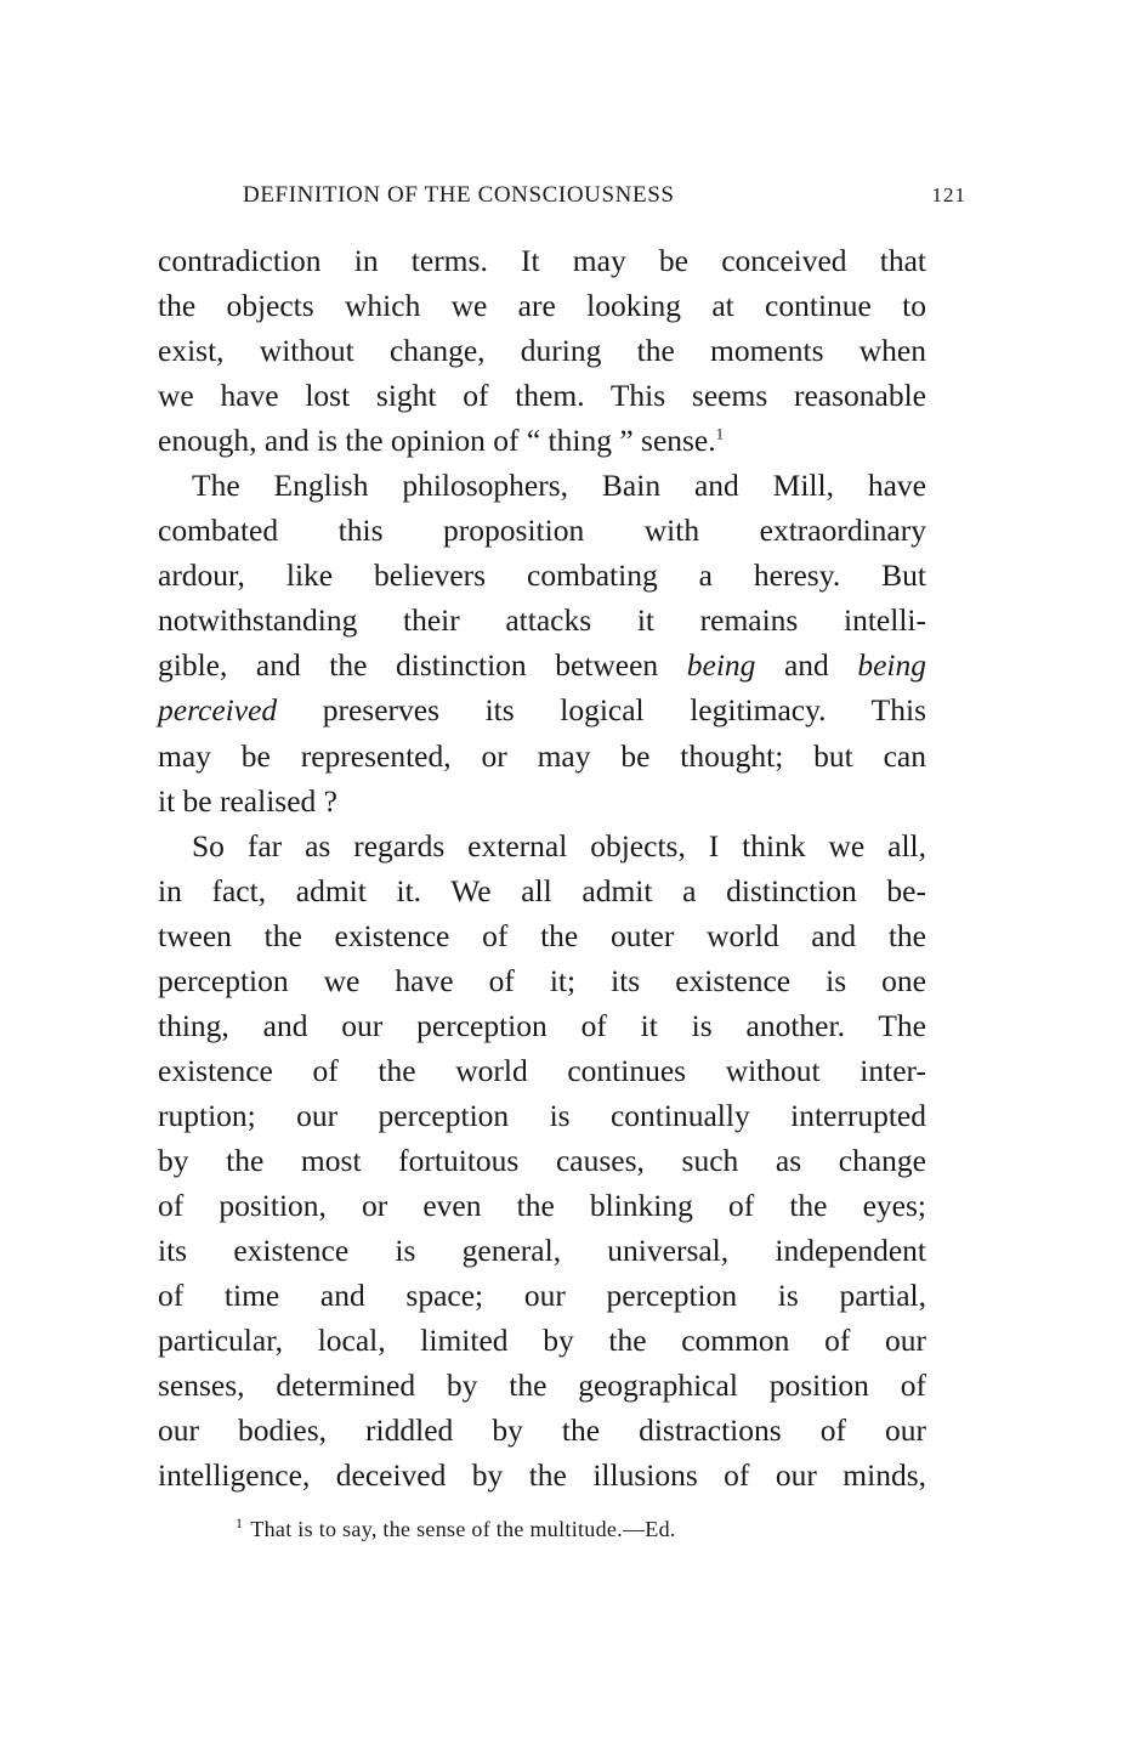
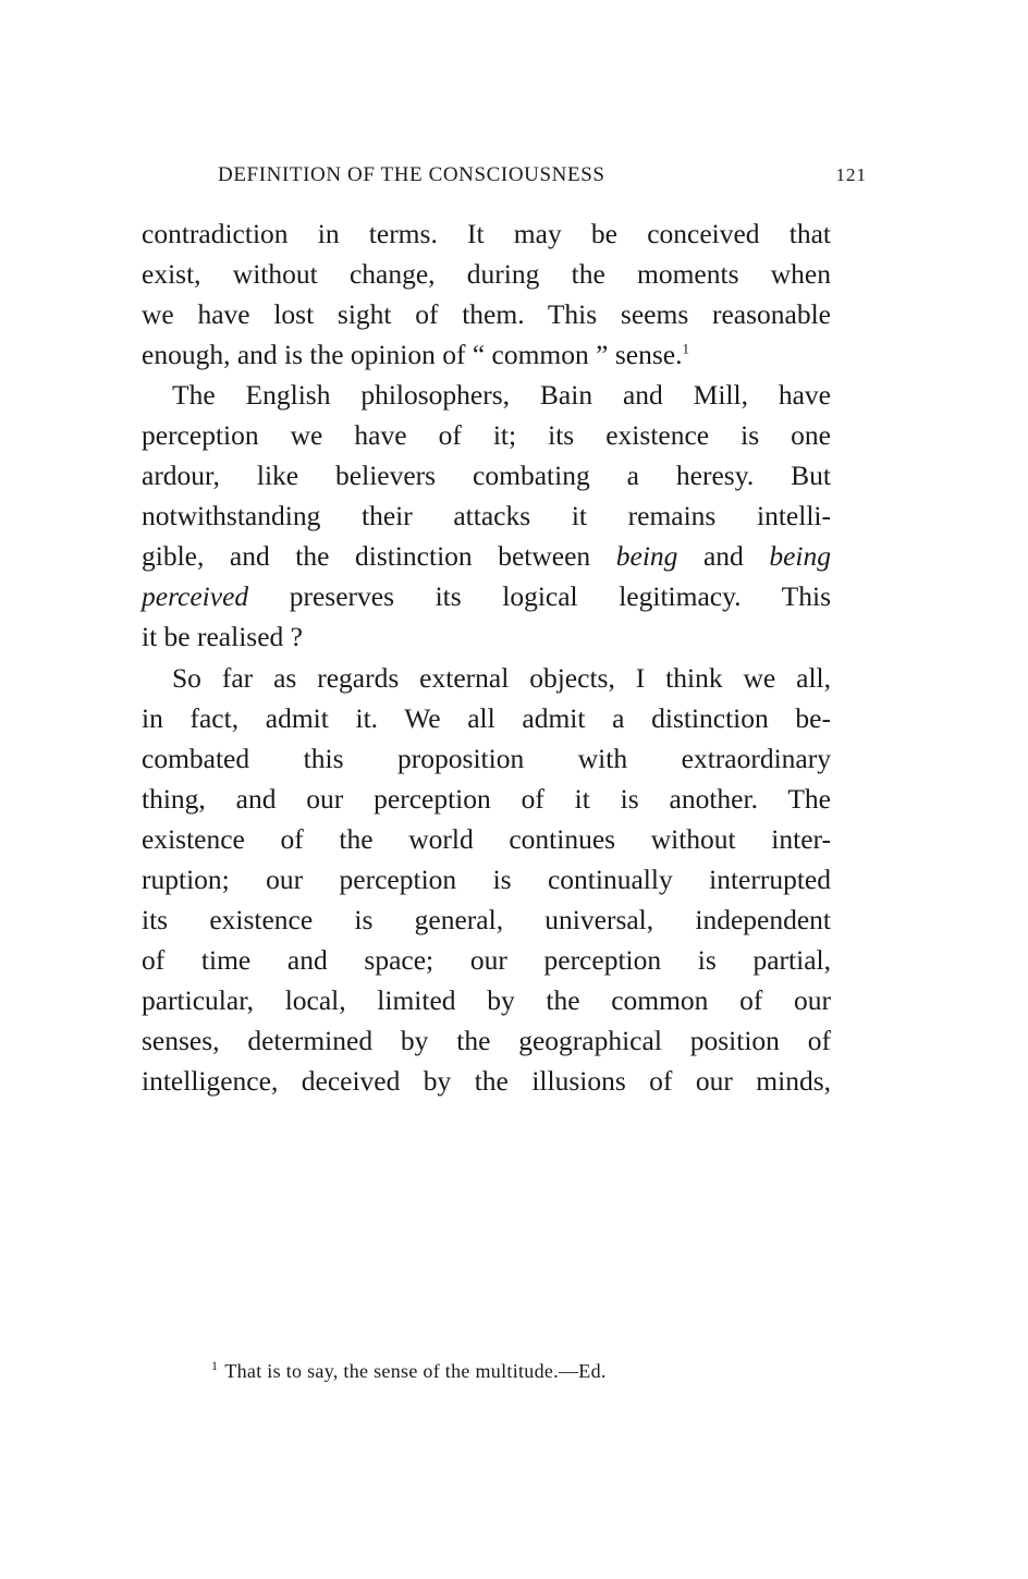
  DEFINITION OF THE CONSCIOUSNESS
  121
  contradiction in terms. It may be conceived that
- the objects which we are looking at continue to
  exist, without change, during the moments when
  we have lost sight of them. This seems reasonable
- enough, and is the opinion of “ thing ” sense.1
+ enough, and is the opinion of “ common ” sense.1
  The English philosophers, Bain and Mill, have
- combated this proposition with extraordinary
+ perception we have of it; its existence is one
  ardour, like believers combating a heresy. But
  notwithstanding their attacks it remains intelli-
  gible, and the distinction between being and being
  perceived preserves its logical legitimacy. This
- may be represented, or may be thought; but can
  it be realised ?
  So far as regards external objects, I think we all,
  in fact, admit it. We all admit a distinction be-
- tween the existence of the outer world and the
- perception we have of it; its existence is one
+ combated this proposition with extraordinary
  thing, and our perception of it is another. The
  existence of the world continues without inter-
  ruption; our perception is continually interrupted
- by the most fortuitous causes, such as change
- of position, or even the blinking of the eyes;
  its existence is general, universal, independent
  of time and space; our perception is partial,
  particular, local, limited by the common of our
  senses, determined by the geographical position of
- our bodies, riddled by the distractions of our
  intelligence, deceived by the illusions of our minds,
  1 That is to say, the sense of the multitude.—Ed.
